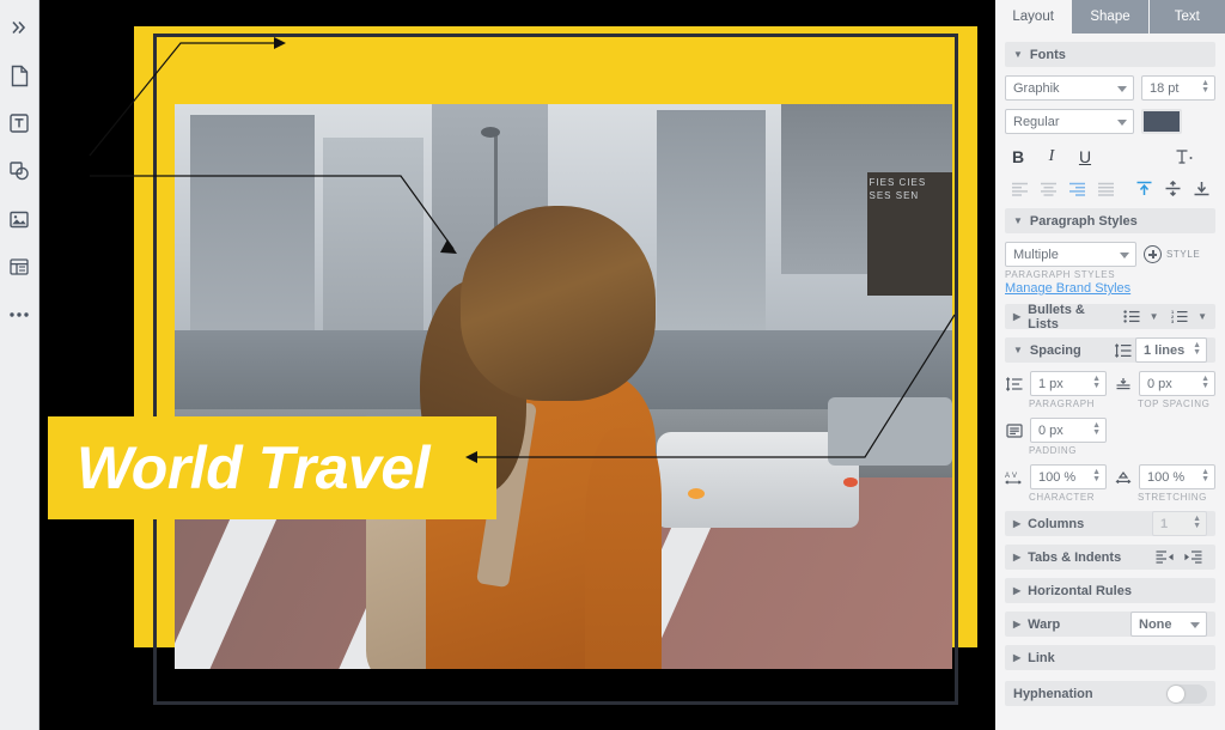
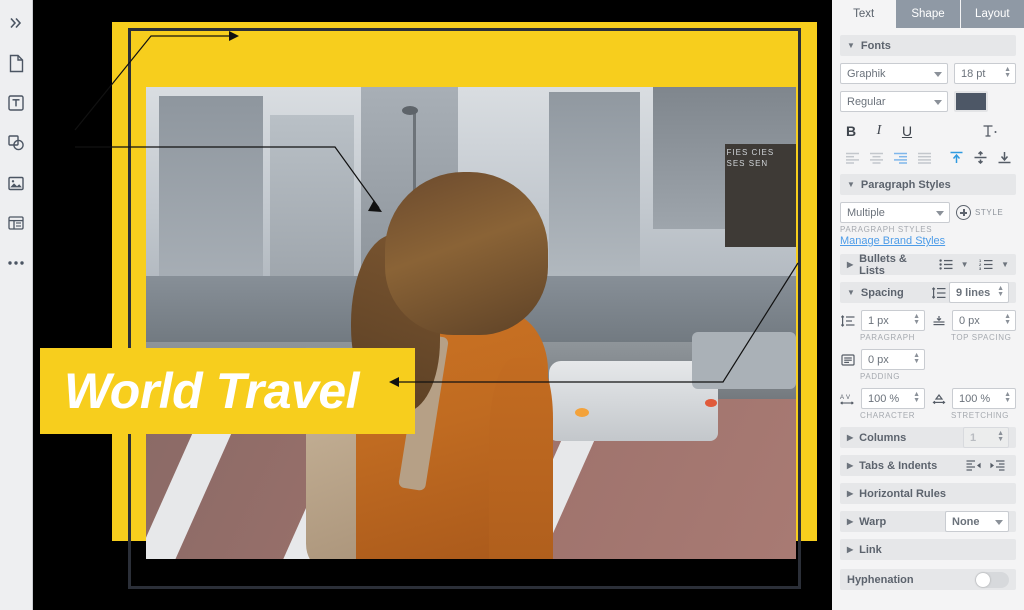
  FIES CIES SES SEN
  World Travel
- Layout
+ Text
  Shape
- Text
+ Layout
  ▼
  Fonts
  Graphik
  18 pt
  Regular
  B
  I
  U
  ▼
  Paragraph Styles
  Multiple
  STYLE
  PARAGRAPH STYLES
  Manage Brand Styles
  ▶
  Bullets & Lists
  ▼
  ▼
  ▼
  Spacing
- 1 lines
+ 9 lines
  1 px
  PARAGRAPH
  0 px
  TOP SPACING
  0 px
  PADDING
  100 %
  CHARACTER
  100 %
  STRETCHING
  ▶
  Columns
  1
  ▶
  Tabs & Indents
  ▶
  Horizontal Rules
  ▶
  Warp
  None
  ▶
  Link
  Hyphenation
